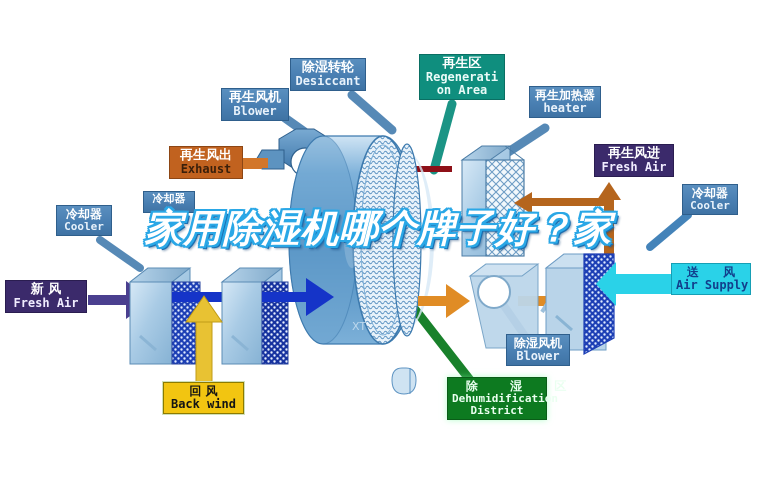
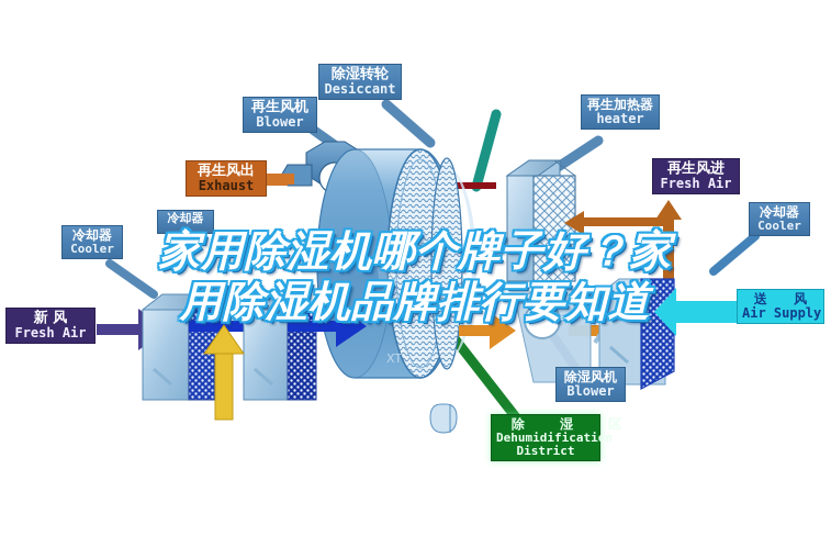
  XT
  除湿转轮
  Desiccant
  再生风机
  Blower
- 再生区
- Regenerati
- on Area
  再生加热器
  heater
  再生风进
  Fresh Air
  冷却器
  Cooler
  再生风出
  Exhaust
  冷却器
  Cooler
  冷却器
  新 风
  Fresh Air
- 回 风
- Back wind
  除湿风机
  Blower
  除 湿 区
  Dehumidification
  District
  送 风
  Air Supply
  家用除湿机哪个牌子好？家
+ 用除湿机品牌排行要知道
